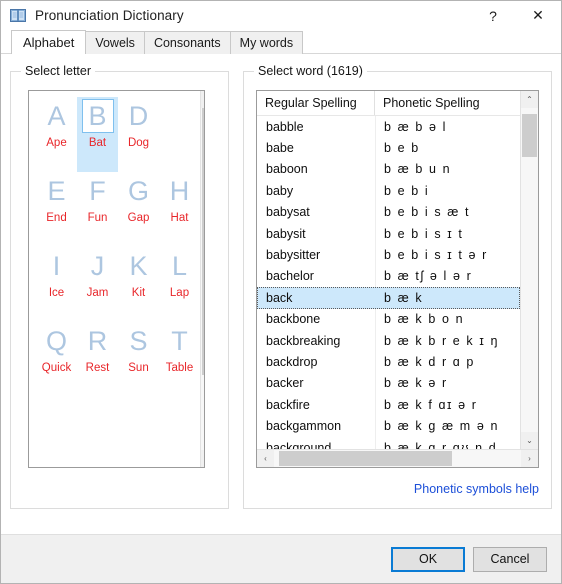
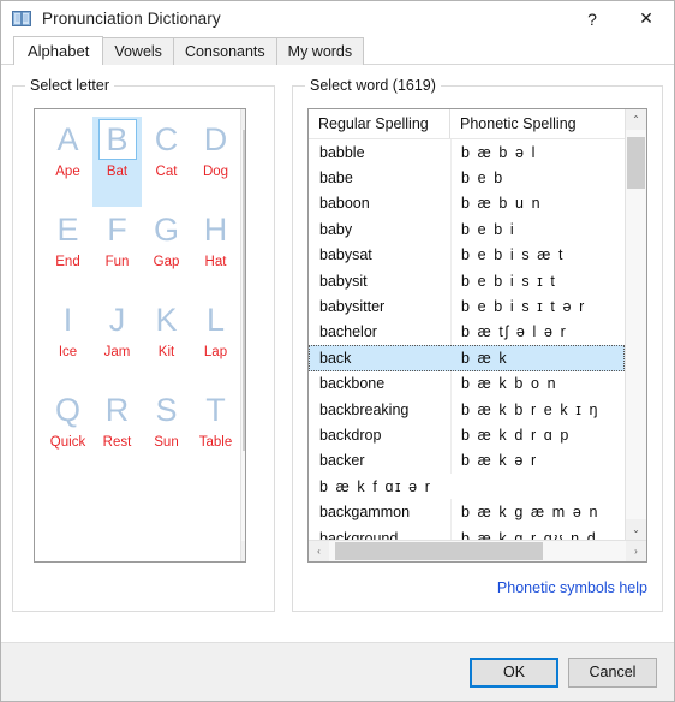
  Pronunciation Dictionary
  ?
  ✕
  Alphabet
  Vowels
  Consonants
  My words
  Select letter
  A
  Ape
  B
  Bat
+ C
+ Cat
  D
  Dog
  E
  End
  F
  Fun
  G
  Gap
  H
  Hat
  I
  Ice
  J
  Jam
  K
  Kit
  L
  Lap
  Q
  Quick
  R
  Rest
  S
  Sun
  T
  Table
  Select word (1619)
  Regular Spelling
  Phonetic Spelling
  babble
  b æ b ə l
  babe
  b e b
  baboon
  b æ b u n
  baby
  b e b i
  babysat
  b e b i s æ t
  babysit
  b e b i s ɪ t
  babysitter
  b e b i s ɪ t ə r
  bachelor
  b æ tʃ ə l ə r
  back
  b æ k
  backbone
  b æ k b o n
  backbreaking
  b æ k b r e k ɪ ŋ
  backdrop
  b æ k d r ɑ p
  backer
  b æ k ə r
- backfire
  b æ k f ɑɪ ə r
  backgammon
  b æ k g æ m ə n
  background
  b æ k g r ɑʊ n d
  ⌃
  ⌄
  ‹
  ›
  Phonetic symbols help
  OK
  Cancel
